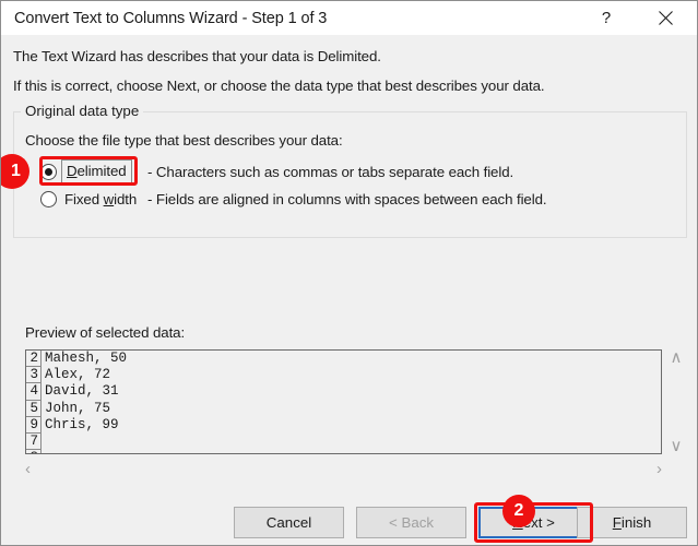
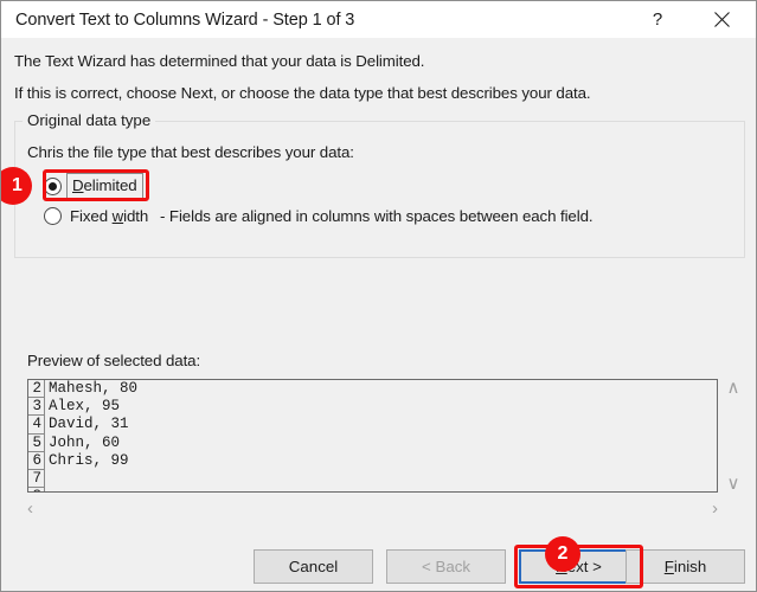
  Convert Text to Columns Wizard - Step 1 of 3
  ?
- The Text Wizard has describes that your data is Delimited.
+ The Text Wizard has determined that your data is Delimited.
  If this is correct, choose Next, or choose the data type that best describes your data.
  Original data type
- Choose the file type that best describes your data:
+ Chris the file type that best describes your data:
  Delimited
- - Characters such as commas or tabs separate each field.
  Fixed width
  - Fields are aligned in columns with spaces between each field.
  1
  Preview of selected data:
  2
- Mahesh, 50
+ Mahesh, 80
  3
- Alex, 72
+ Alex, 95
  4
  David, 31
  5
- John, 75
+ John, 60
- 9
+ 6
  Chris, 99
  7
  ∧
  ∨
  ‹
  ›
  Cancel
  < Back
  Finish
  2
